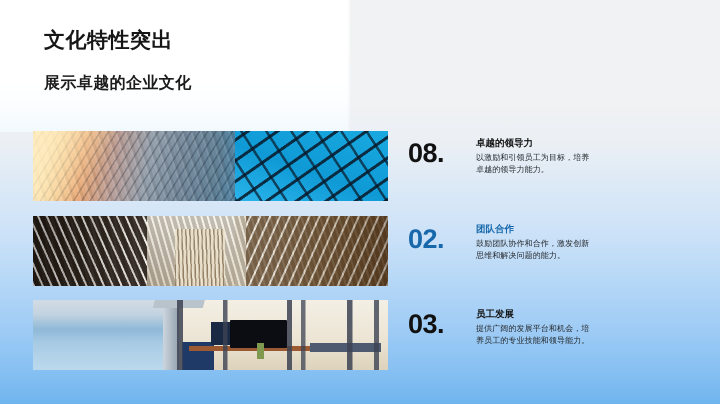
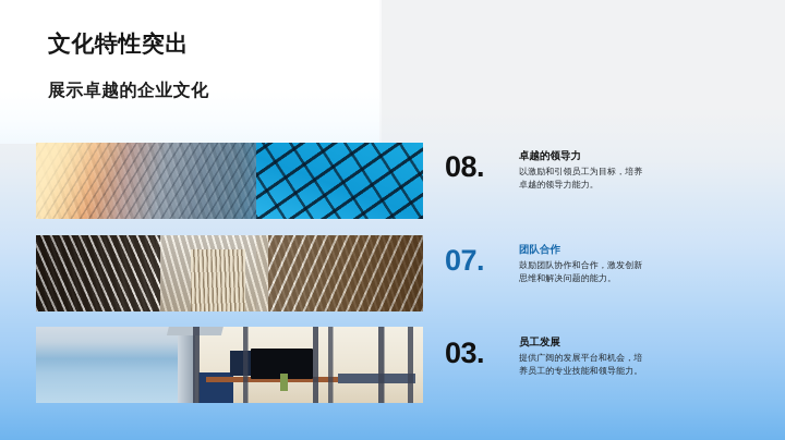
  文化特性突出
  展示卓越的企业文化
  08.
  卓越的领导力
  以激励和引领员工为目标，培养卓越的领导力能力。
- 02.
+ 07.
  团队合作
  鼓励团队协作和合作，激发创新思维和解决问题的能力。
  03.
  员工发展
  提供广阔的发展平台和机会，培养员工的专业技能和领导能力。
